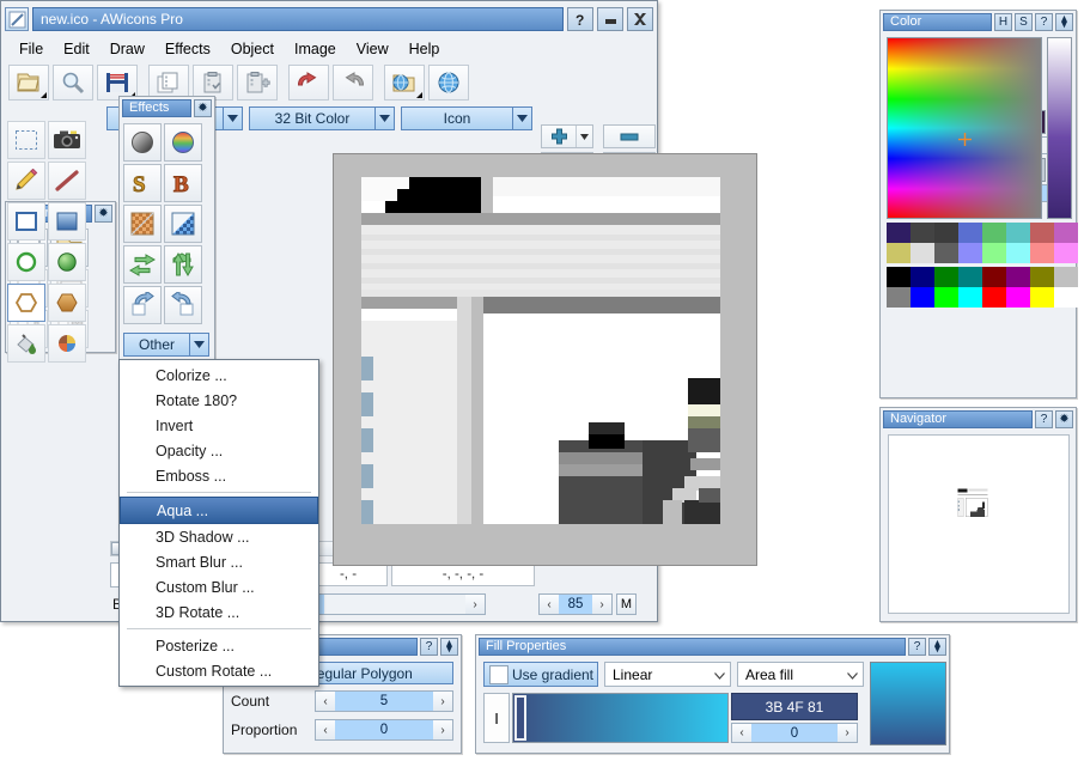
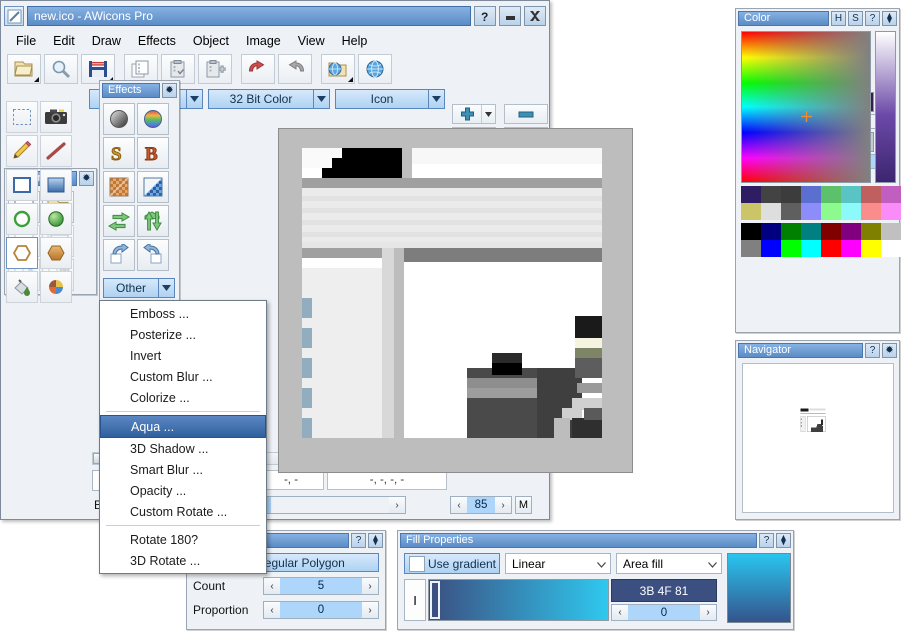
  ✹
  new.ico - AWicons Pro
  ?
  File
  Edit
  Draw
  Effects
  Object
  Image
  View
  Help
  32 Bit Color
  Icon
  -, -
  -, -, -, -
  ›
  ‹
  85
  ›
  M
  Effects
  ✹
  S
  B
  Other
- Colorize ...
+ Emboss ...
- Rotate 180?
+ Posterize ...
  Invert
- Opacity ...
+ Custom Blur ...
- Emboss ...
+ Colorize ...
  Aqua ...
  3D Shadow ...
  Smart Blur ...
- Custom Blur ...
+ Opacity ...
- 3D Rotate ...
+ Custom Rotate ...
- Posterize ...
+ Rotate 180?
- Custom Rotate ...
+ 3D Rotate ...
  Color
  H
  S
  ?
  ⧫
  Navigator
  ?
  ✹
  ?
  ⧫
  egular Polygon
  Count
  ‹
  5
  ›
  Proportion
  ‹
  0
  ›
  Fill Properties
  ?
  ⧫
  Use gradient
  Linear
  Area fill
  I
  3B 4F 81
  ‹
  0
  ›
